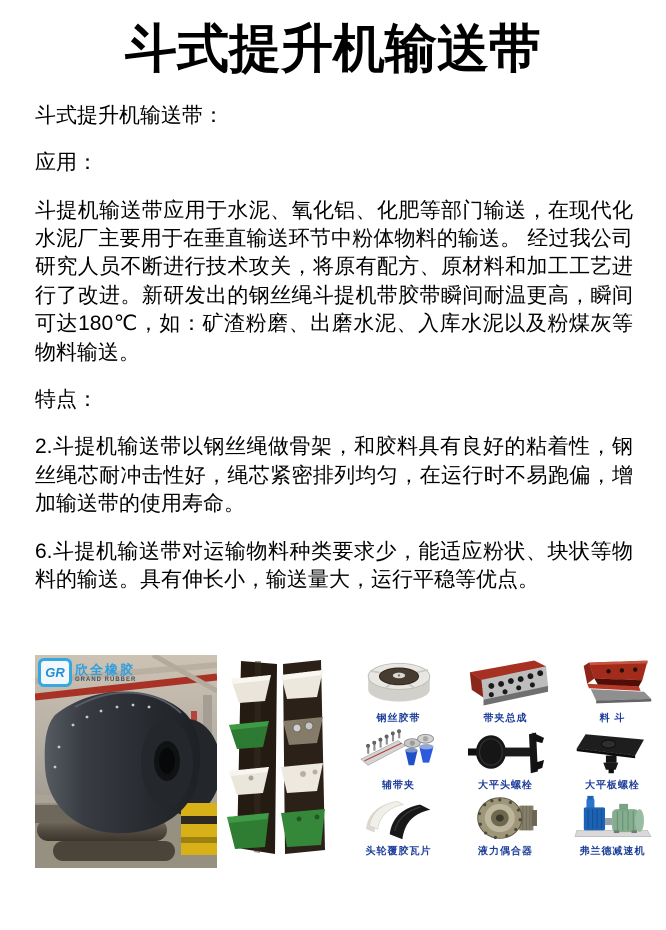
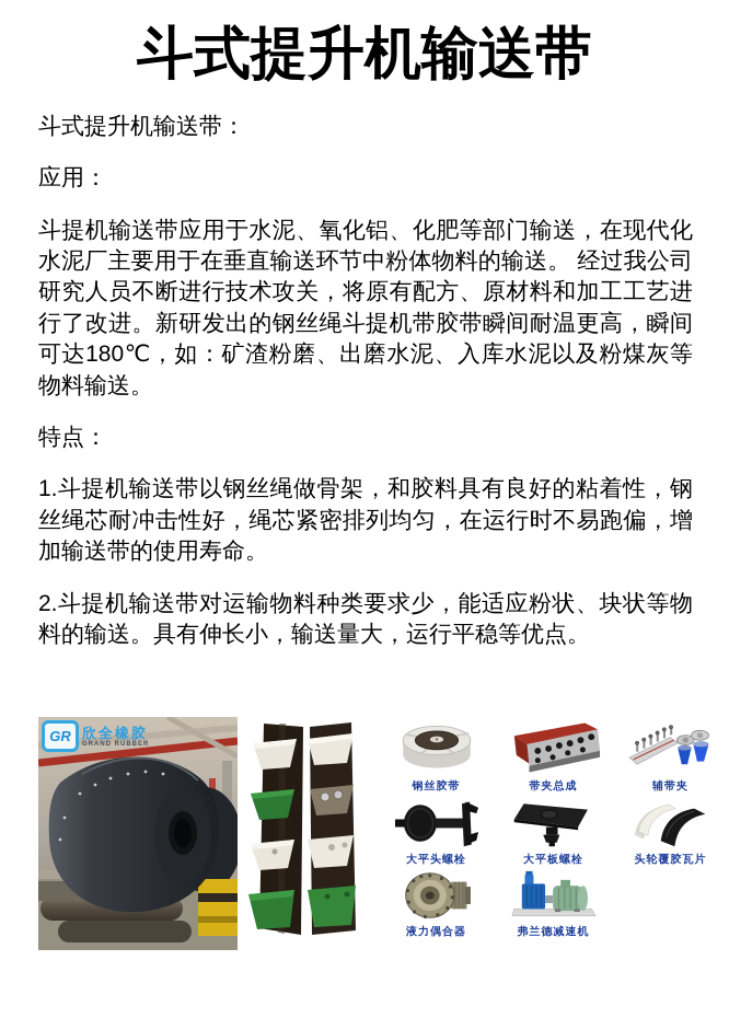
  斗式提升机输送带
  斗式提升机输送带：
  应用：
  斗提机输送带应用于水泥、氧化铝、化肥等部门输送，在现代化水泥厂主要用于在垂直输送环节中粉体物料的输送。 经过我公司研究人员不断进行技术攻关，将原有配方、原材料和加工工艺进行了改进。新研发出的钢丝绳斗提机带胶带瞬间耐温更高，瞬间可达180℃，如：矿渣粉磨、出磨水泥、入库水泥以及粉煤灰等物料输送。
  特点：
- 2.斗提机输送带以钢丝绳做骨架，和胶料具有良好的粘着性，钢丝绳芯耐冲击性好，绳芯紧密排列均匀，在运行时不易跑偏，增加输送带的使用寿命。
+ 1.斗提机输送带以钢丝绳做骨架，和胶料具有良好的粘着性，钢丝绳芯耐冲击性好，绳芯紧密排列均匀，在运行时不易跑偏，增加输送带的使用寿命。
- 6.斗提机输送带对运输物料种类要求少，能适应粉状、块状等物料的输送。具有伸长小，输送量大，运行平稳等优点。
+ 2.斗提机输送带对运输物料种类要求少，能适应粉状、块状等物料的输送。具有伸长小，输送量大，运行平稳等优点。
  GR
  欣全橡胶
  钢丝胶带
  带夹总成
- 料 斗
  辅带夹
  大平头螺栓
  大平板螺栓
  头轮覆胶瓦片
  液力偶合器
  弗兰德减速机
